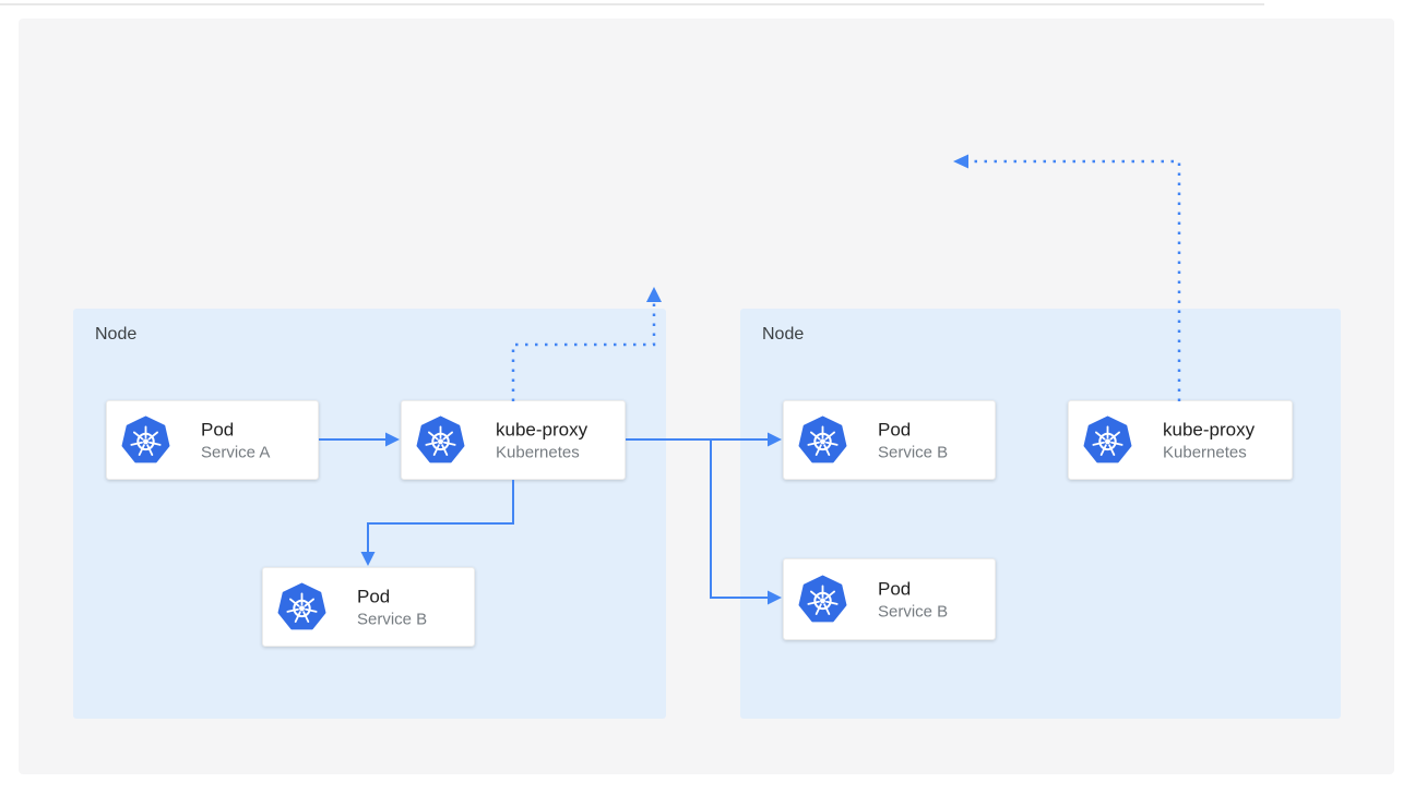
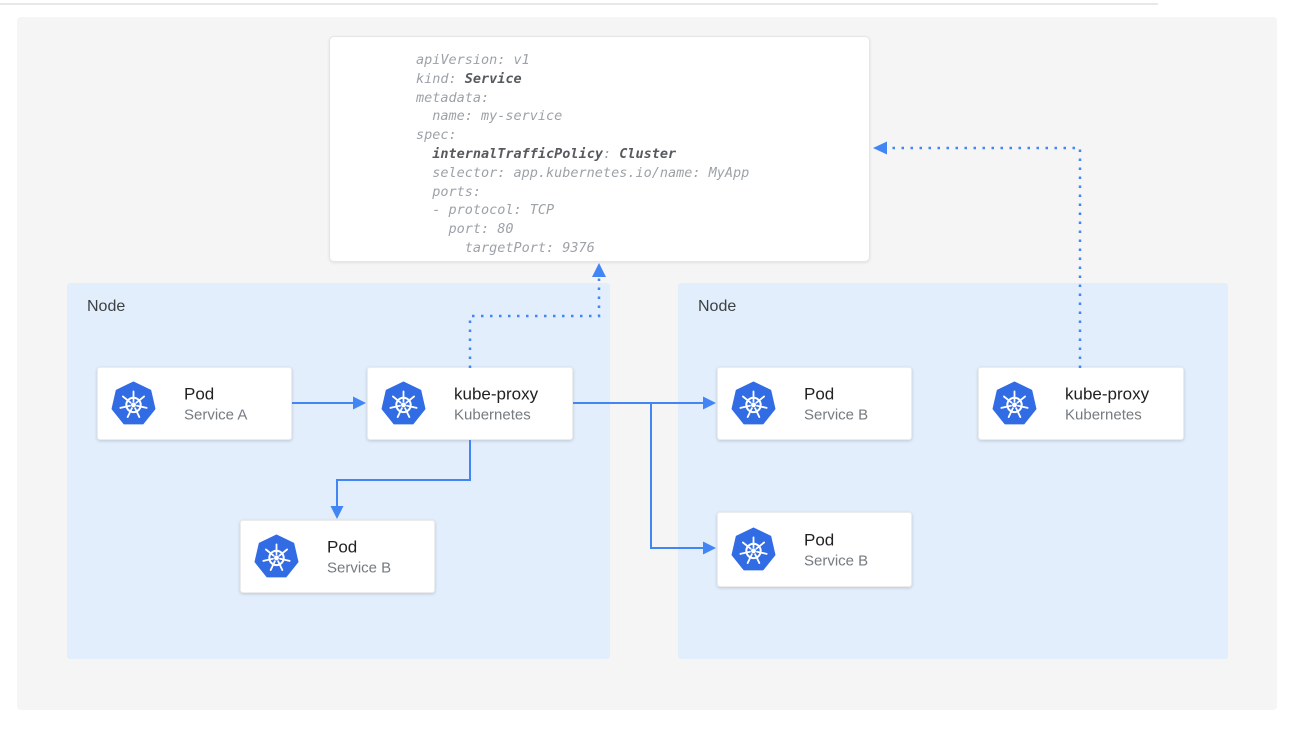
  Node
  Node
+ apiVersion: v1
+ kind: Service
+ metadata:
+ name: my-service
+ spec:
+ internalTrafficPolicy: Cluster
+ selector: app.kubernetes.io/name: MyApp
+ ports:
+ - protocol: TCP
+ port: 80
+ targetPort: 9376
  Pod
  Service A
  kube-proxy
  Kubernetes
  Pod
  Service B
  Pod
  Service B
  Pod
  Service B
  kube-proxy
  Kubernetes
